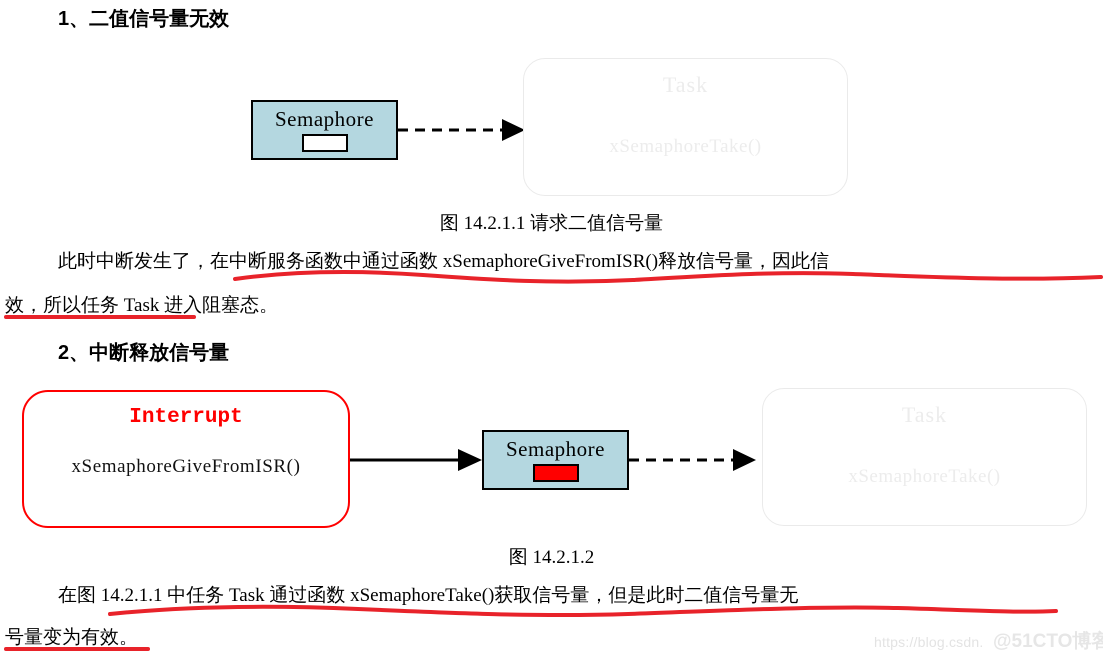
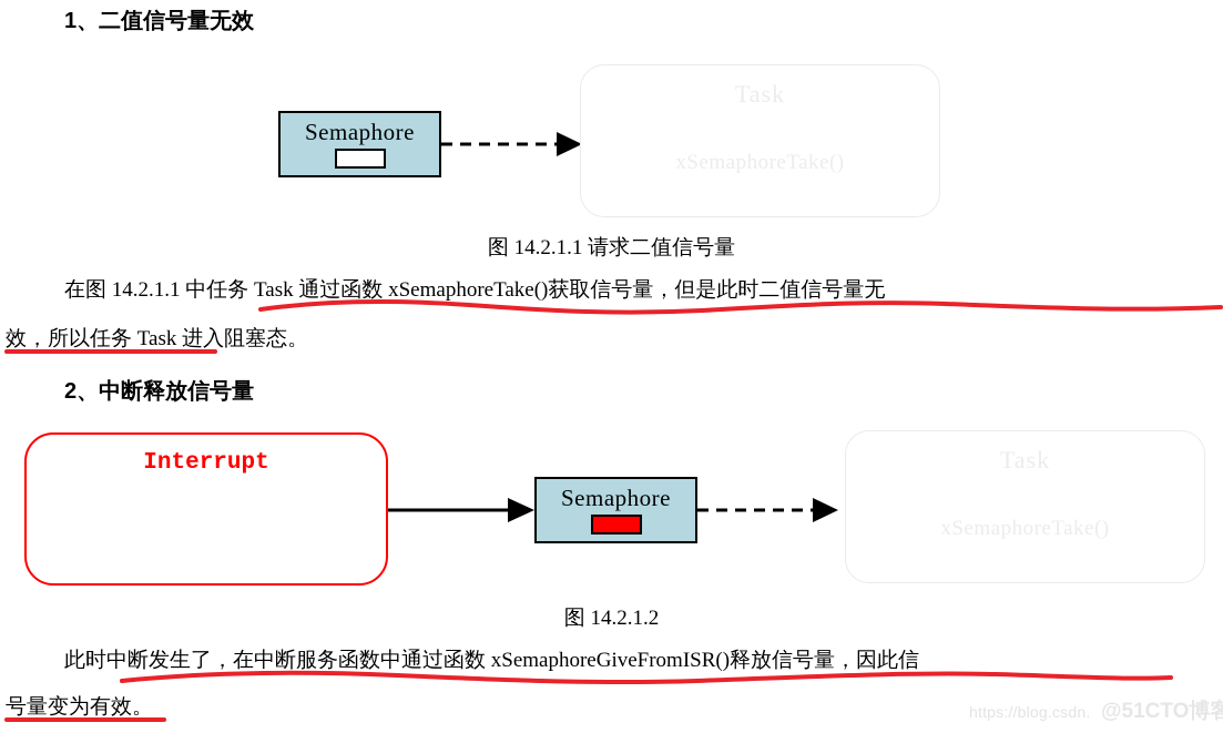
  1、二值信号量无效
  Semaphore
  图 14.2.1.1 请求二值信号量
- 此时中断发生了，在中断服务函数中通过函数 xSemaphoreGiveFromISR()释放信号量，因此信
+ 在图 14.2.1.1 中任务 Task 通过函数 xSemaphoreTake()获取信号量，但是此时二值信号量无
  效，所以任务 Task 进入阻塞态。
  2、中断释放信号量
  Interrupt
- xSemaphoreGiveFromISR()
  Semaphore
  图 14.2.1.2
- 在图 14.2.1.1 中任务 Task 通过函数 xSemaphoreTake()获取信号量，但是此时二值信号量无
+ 此时中断发生了，在中断服务函数中通过函数 xSemaphoreGiveFromISR()释放信号量，因此信
  号量变为有效。
  https://blog.csdn.
  @51CTO博客
